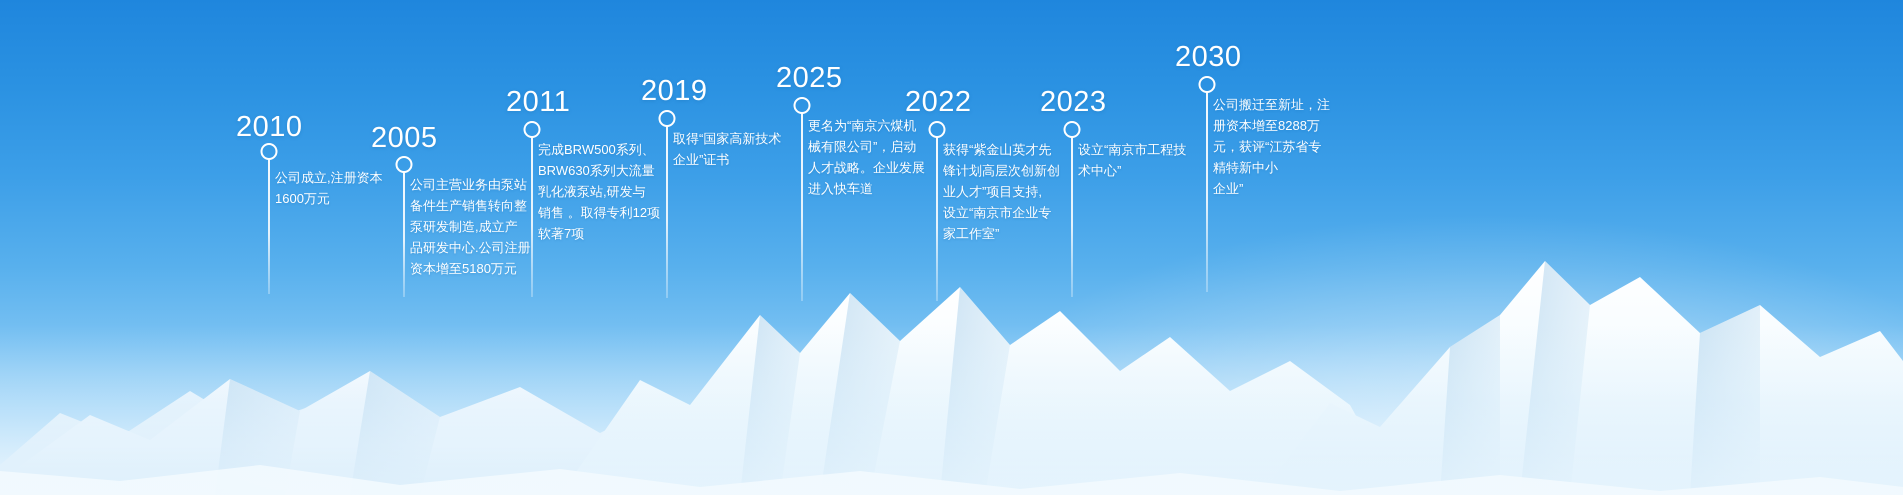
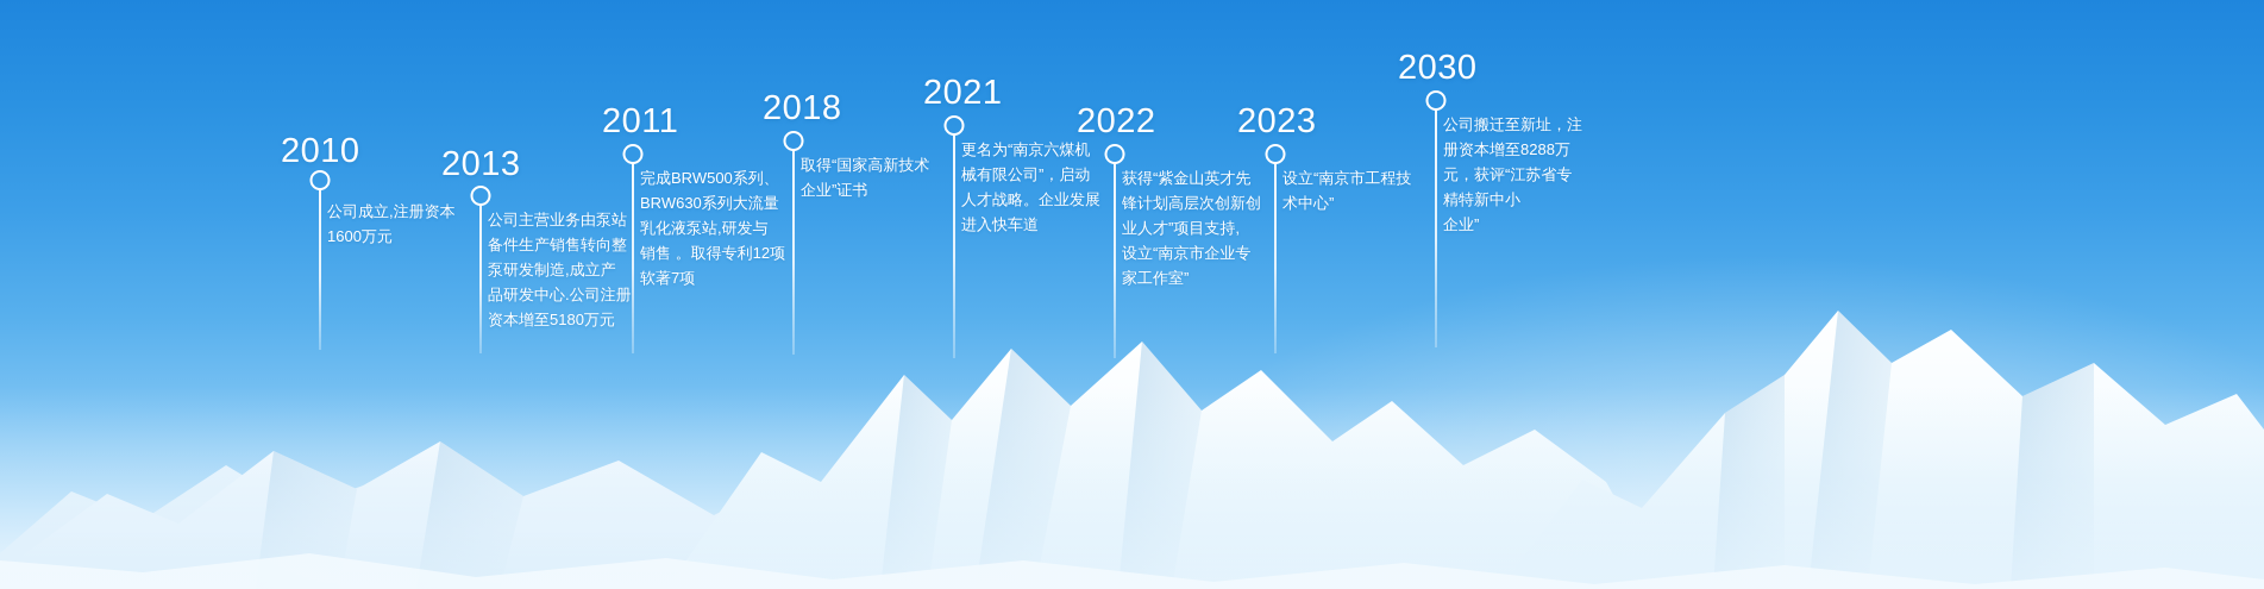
  2010
  公司成立,注册资本
  1600万元
- 2005
+ 2013
  公司主营业务由泵站
  备件生产销售转向整
  泵研发制造,成立产
  品研发中心.公司注册
  资本增至5180万元
  2011
  完成BRW500系列、
  BRW630系列大流量
  乳化液泵站,研发与
  销售 。取得专利12项
  软著7项
- 2019
+ 2018
  取得“国家高新技术
  企业”证书
- 2025
+ 2021
  更名为“南京六煤机
  械有限公司”，启动
  人才战略。企业发展
  进入快车道
  2022
  获得“紫金山英才先
  锋计划高层次创新创
  业人才”项目支持,
  设立“南京市企业专
  家工作室”
  2023
  设立“南京市工程技
  术中心”
  2030
  公司搬迁至新址，注
  册资本增至8288万
  元，获评“江苏省专
  精特新中小
  企业”
